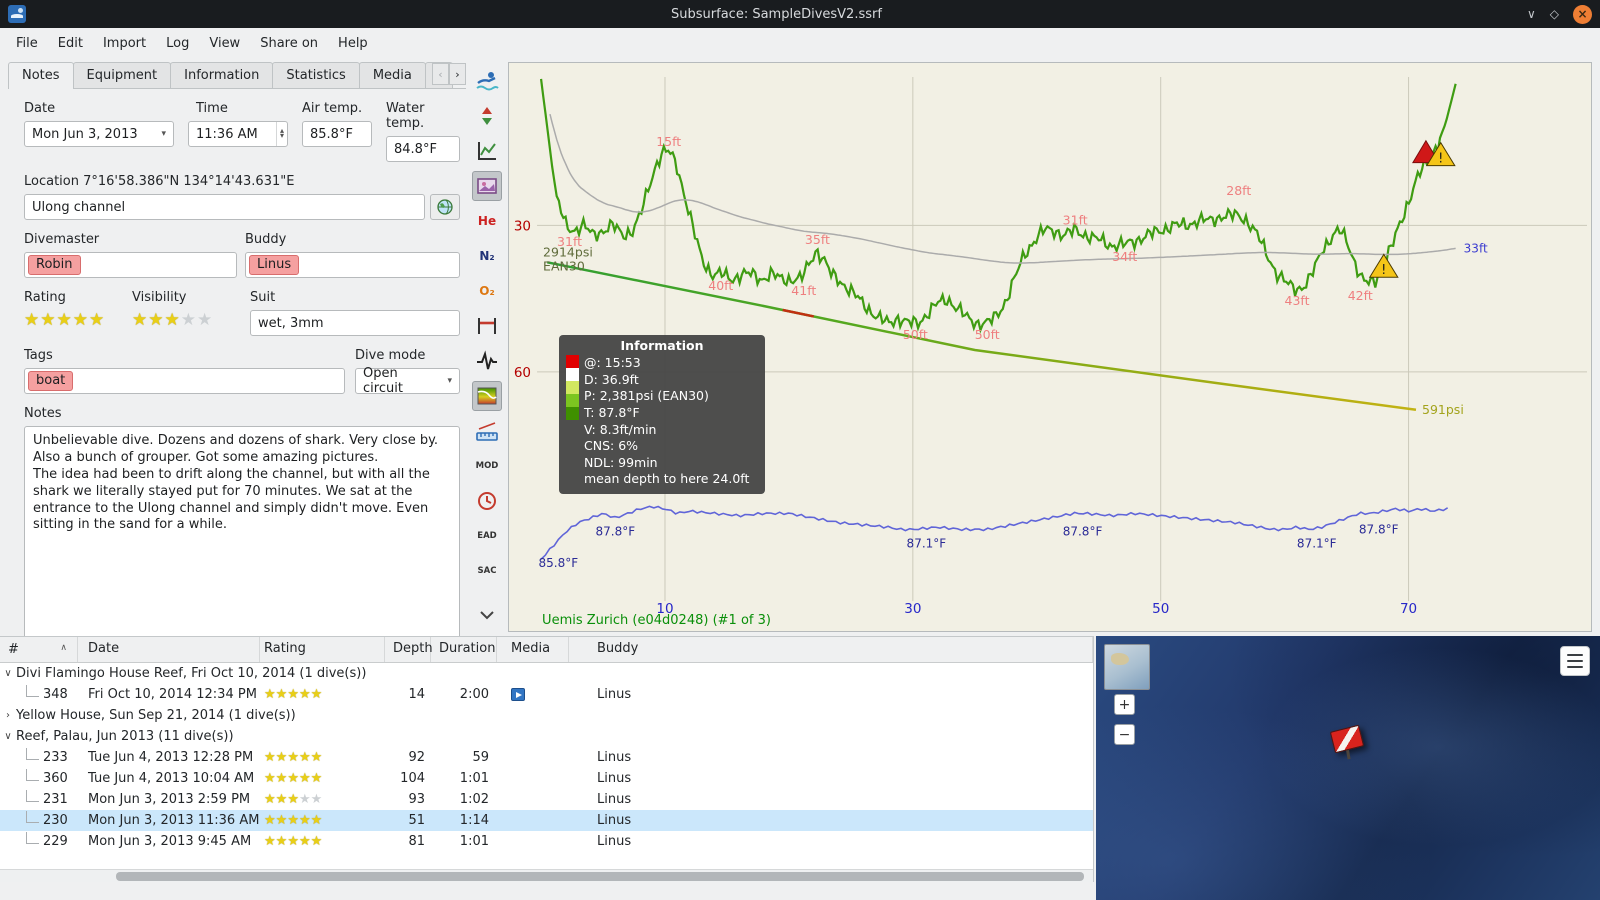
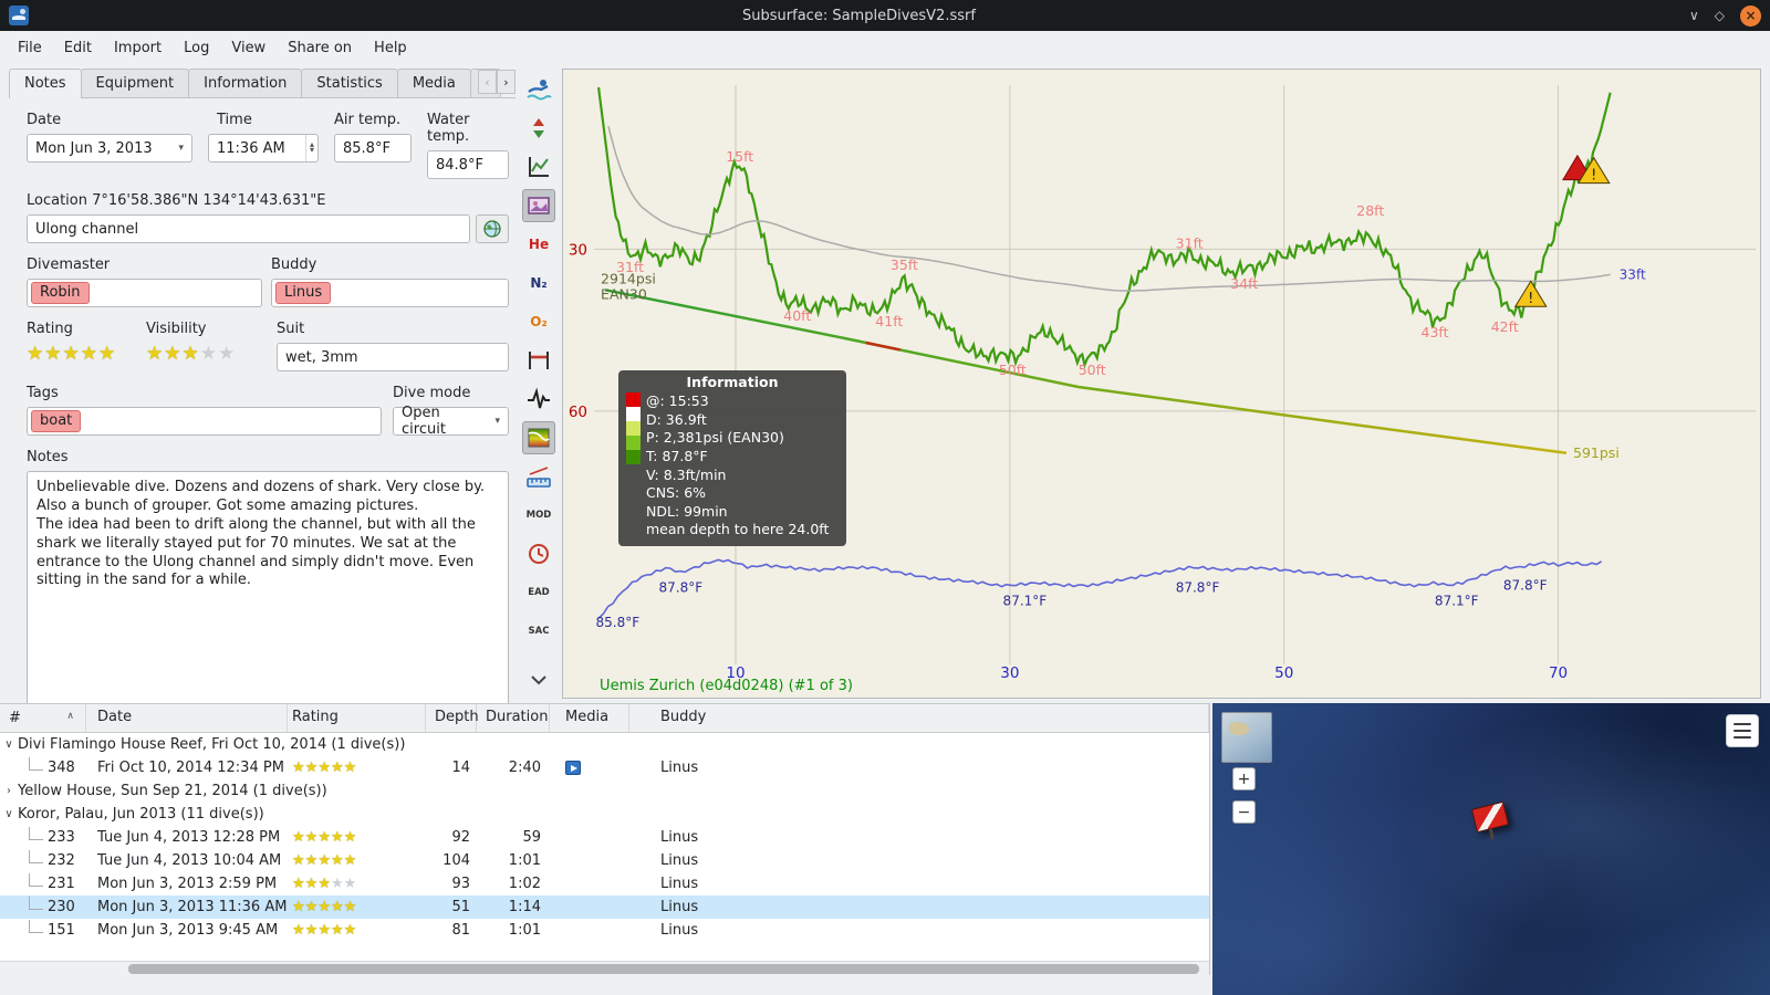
  Subsurface: SampleDivesV2.ssrf
  ∨
  ◇
  ×
  File
  Edit
  Import
  Log
  View
  Share on
  Help
  Notes
  Equipment
  Information
  Statistics
  Media
  ‹
  ›
  Date
  Mon Jun 3, 2013
  ▾
  Time
  11:36 AM
  ▴
  ▾
  Air temp.
  85.8°F
  Water temp.
  84.8°F
  Location 7°16'58.386"N 134°14'43.631"E
  Ulong channel
  Divemaster
  Robin
  Buddy
  Linus
  Rating
  ★★★★★
  Visibility
  ★★★★★
  Suit
  wet, 3mm
  Tags
  boat
  Dive mode
  Open circuit
  ▾
  Notes
  He
  N₂
  O₂
  MOD
  EAD
  SAC
  33ft
  30
  60
  10
  30
  50
  70
  31ft
  15ft
  40ft
  41ft
  35ft
  50ft
  50ft
  31ft
  34ft
  28ft
  43ft
  42ft
  85.8°F
  87.8°F
  87.1°F
  87.8°F
  87.1°F
  87.8°F
  2914psi
  EAN30
  591psi
  Uemis Zurich (e04d0248) (#1 of 3)
  !
  !
  Information
  @: 15:53
  D: 36.9ft
  P: 2,381psi (EAN30)
  T: 87.8°F
  V: 8.3ft/min
  CNS: 6%
  NDL: 99min
  mean depth to here 24.0ft
  #
  ∧
  Date
  Rating
  Depth
  Duration
  Media
  Buddy
  ∨
  Divi Flamingo House Reef, Fri Oct 10, 2014 (1 dive(s))
  348
  Fri Oct 10, 2014 12:34 PM
  ★★★★★
  14
- 2:00
+ 2:40
  Linus
  ›
  Yellow House, Sun Sep 21, 2014 (1 dive(s))
  ∨
- Reef, Palau, Jun 2013 (11 dive(s))
+ Koror, Palau, Jun 2013 (11 dive(s))
  233
  Tue Jun 4, 2013 12:28 PM
  ★★★★★
  92
  59
  Linus
- 360
+ 232
  Tue Jun 4, 2013 10:04 AM
  ★★★★★
  104
  1:01
  Linus
  231
  Mon Jun 3, 2013 2:59 PM
  ★★★★★
  93
  1:02
  Linus
  230
  Mon Jun 3, 2013 11:36 AM
  ★★★★★
  51
  1:14
  Linus
- 229
+ 151
  Mon Jun 3, 2013 9:45 AM
  ★★★★★
  81
  1:01
  Linus
  +
  −
